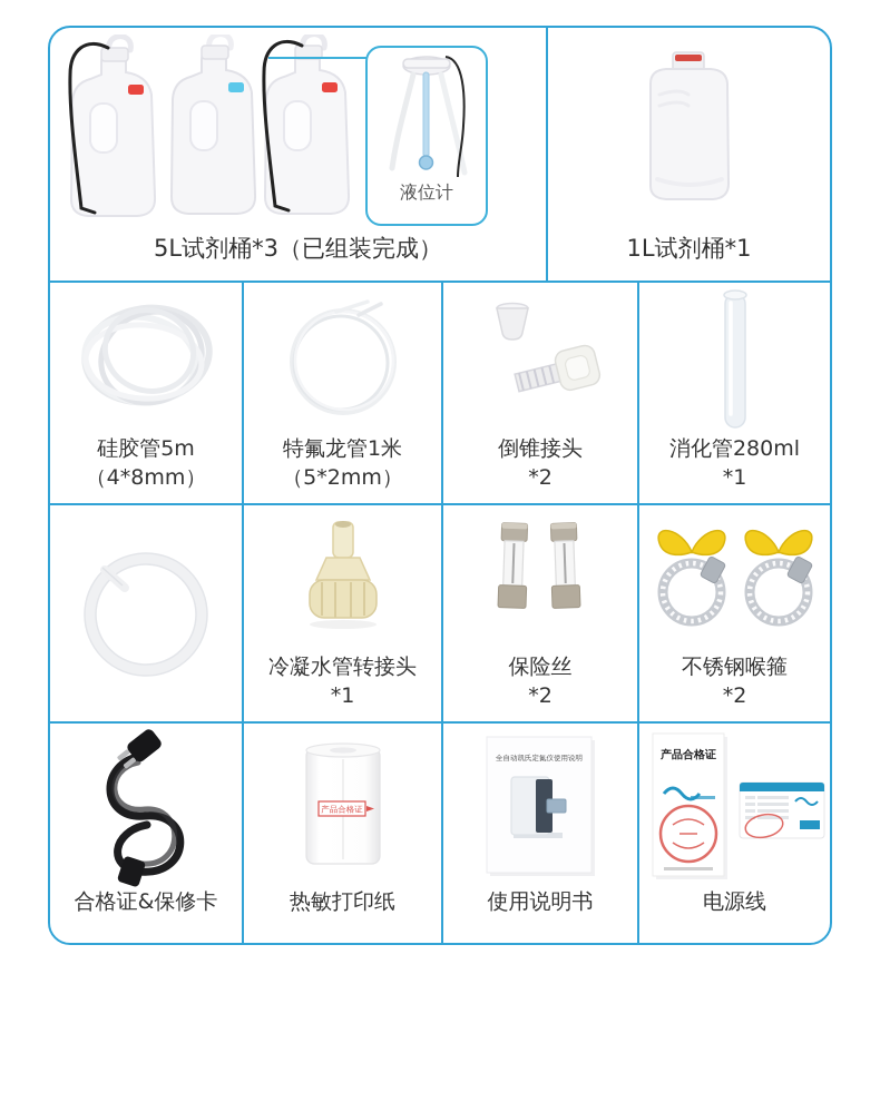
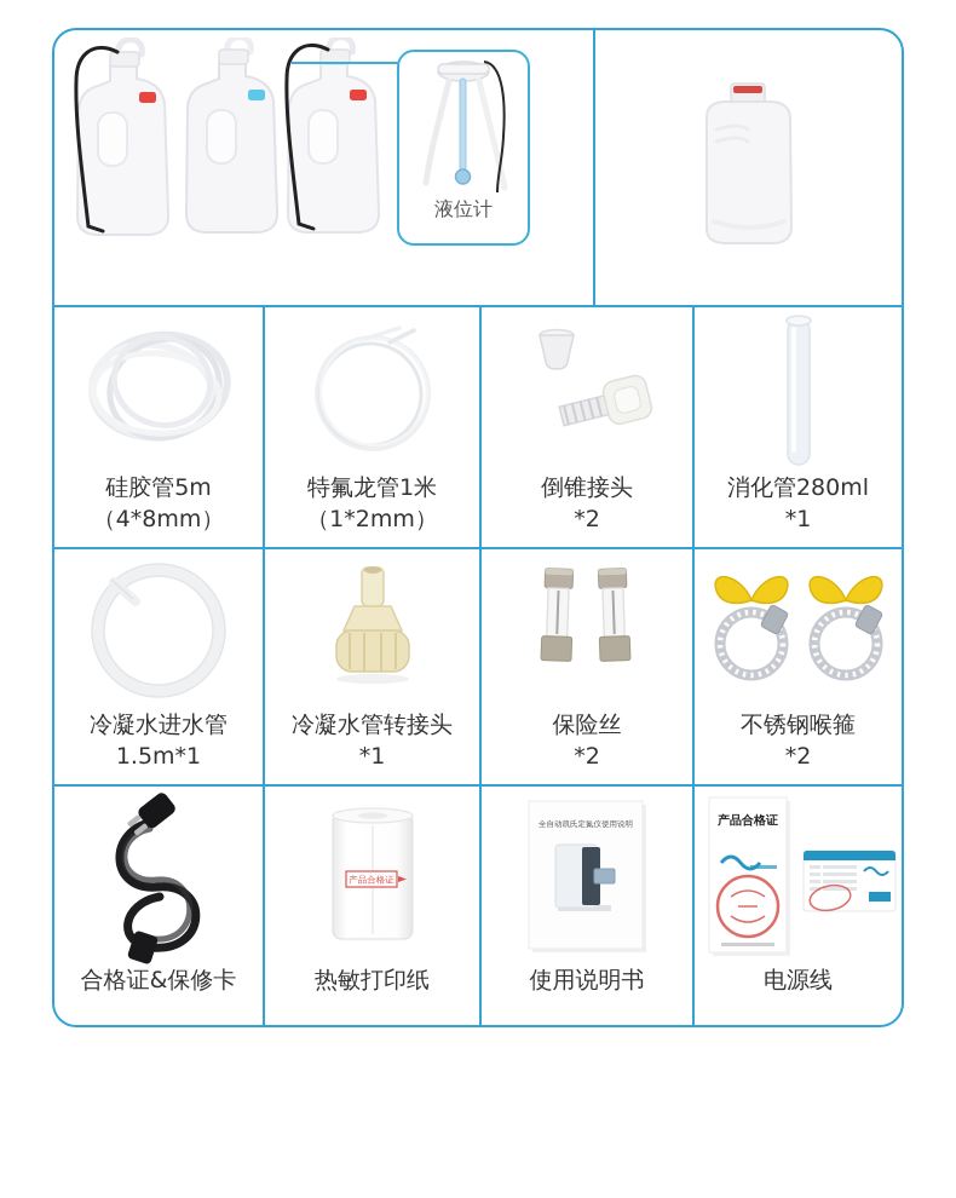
  液位计
- 5L试剂桶*3（已组装完成）
- 1L试剂桶*1
  硅胶管5m
  （4*8mm）
  特氟龙管1米
- （5*2mm）
+ （1*2mm）
  倒锥接头
  *2
  消化管280ml
  *1
+ 冷凝水进水管
+ 1.5m*1
  冷凝水管转接头
  *1
  保险丝
  *2
  不锈钢喉箍
  *2
  合格证&保修卡
  产品合格证
  热敏打印纸
  全自动凯氏定氮仪使用说明
  使用说明书
  产品合格证
  电源线
